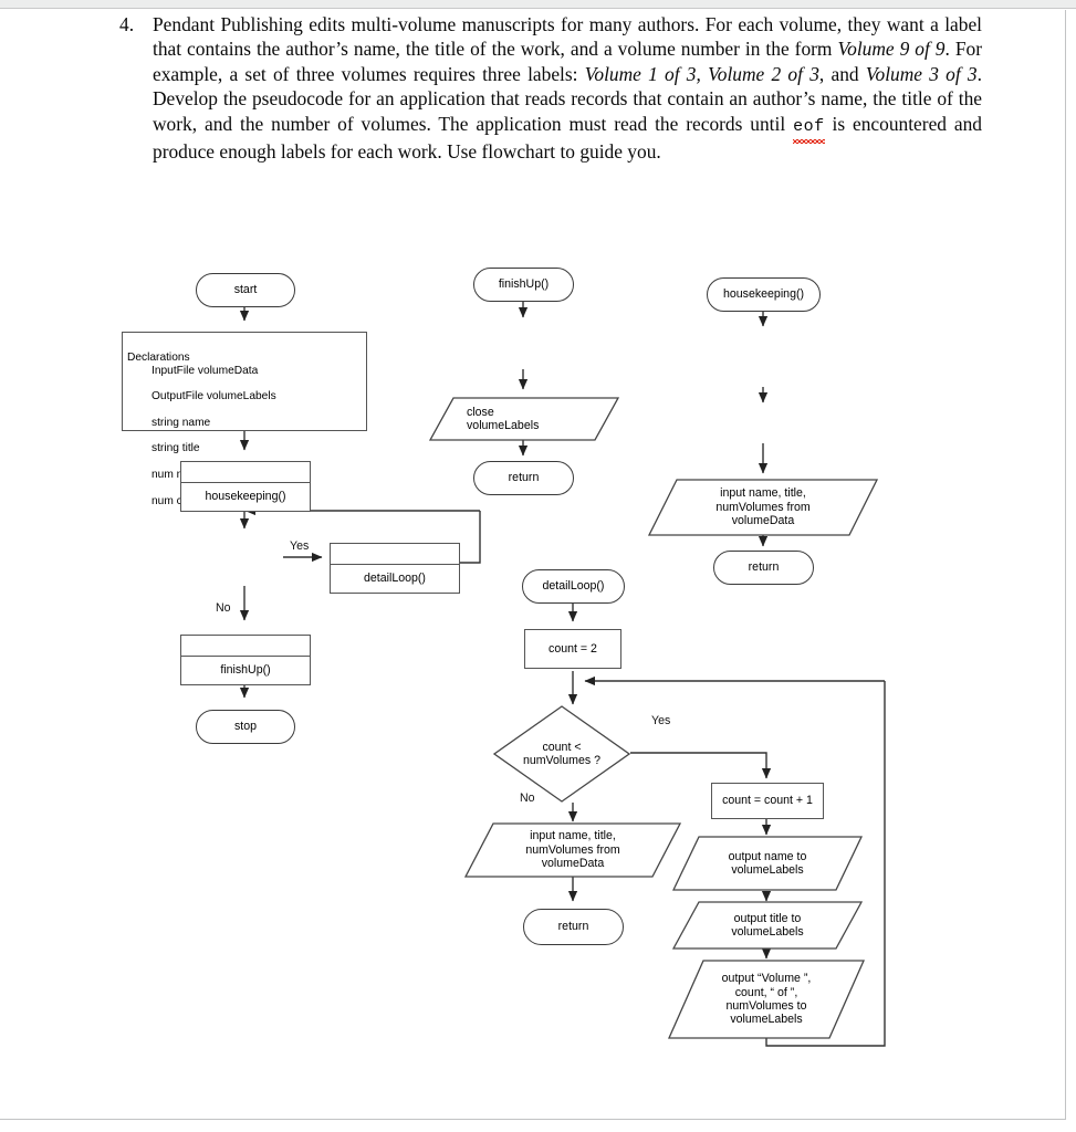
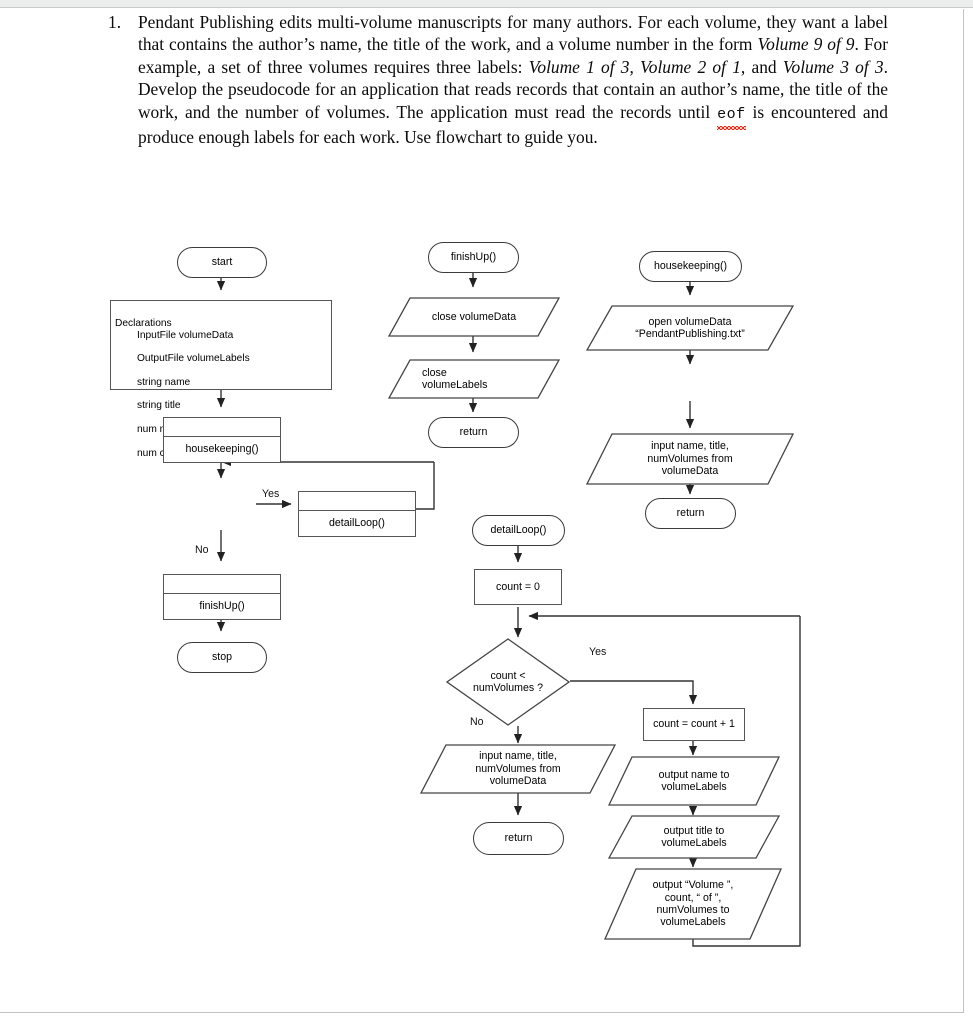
- 4.
+ 1.
- Pendant Publishing edits multi-volume manuscripts for many authors. For each volume, they want a label that contains the author’s name, the title of the work, and a volume number in the form Volume 9 of 9. For example, a set of three volumes requires three labels: Volume 1 of 3, Volume 2 of 3, and Volume 3 of 3. Develop the pseudocode for an application that reads records that contain an author’s name, the title of the work, and the number of volumes. The application must read the records until eof is encountered and produce enough labels for each work. Use flowchart to guide you.
+ Pendant Publishing edits multi-volume manuscripts for many authors. For each volume, they want a label that contains the author’s name, the title of the work, and a volume number in the form Volume 9 of 9. For example, a set of three volumes requires three labels: Volume 1 of 3, Volume 2 of 1, and Volume 3 of 3. Develop the pseudocode for an application that reads records that contain an author’s name, the title of the work, and the number of volumes. The application must read the records until eof is encountered and produce enough labels for each work. Use flowchart to guide you.
  start
  Declarations
  InputFile volumeData
  OutputFile volumeLabels
  string name
  string title
  housekeeping()
  Yes
  No
  detailLoop()
  finishUp()
  stop
  finishUp()
+ close volumeData
  close
  volumeLabels
  return
  housekeeping()
+ open volumeData
+ “PendantPublishing.txt”
  input name, title,
  numVolumes from
  volumeData
  return
  detailLoop()
- count = 2
+ count = 0
  count <
  numVolumes ?
  Yes
  No
  count = count + 1
  output name to
  volumeLabels
  output title to
  volumeLabels
  output “Volume ”,
  count, “ of ”,
  numVolumes to
  volumeLabels
  input name, title,
  numVolumes from
  volumeData
  return
